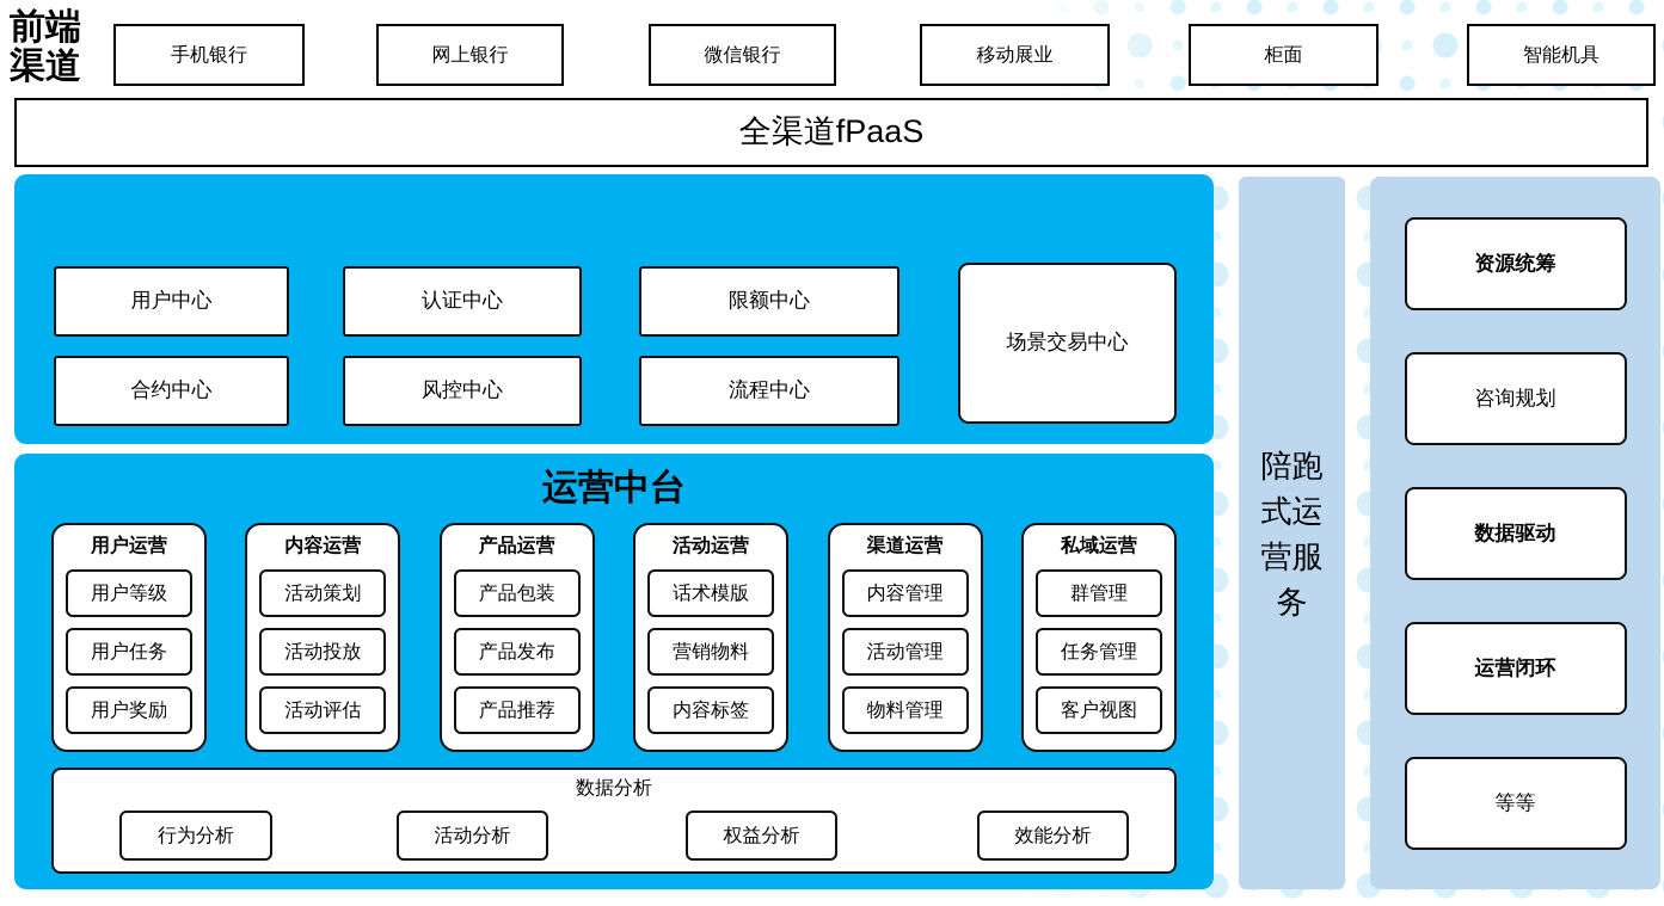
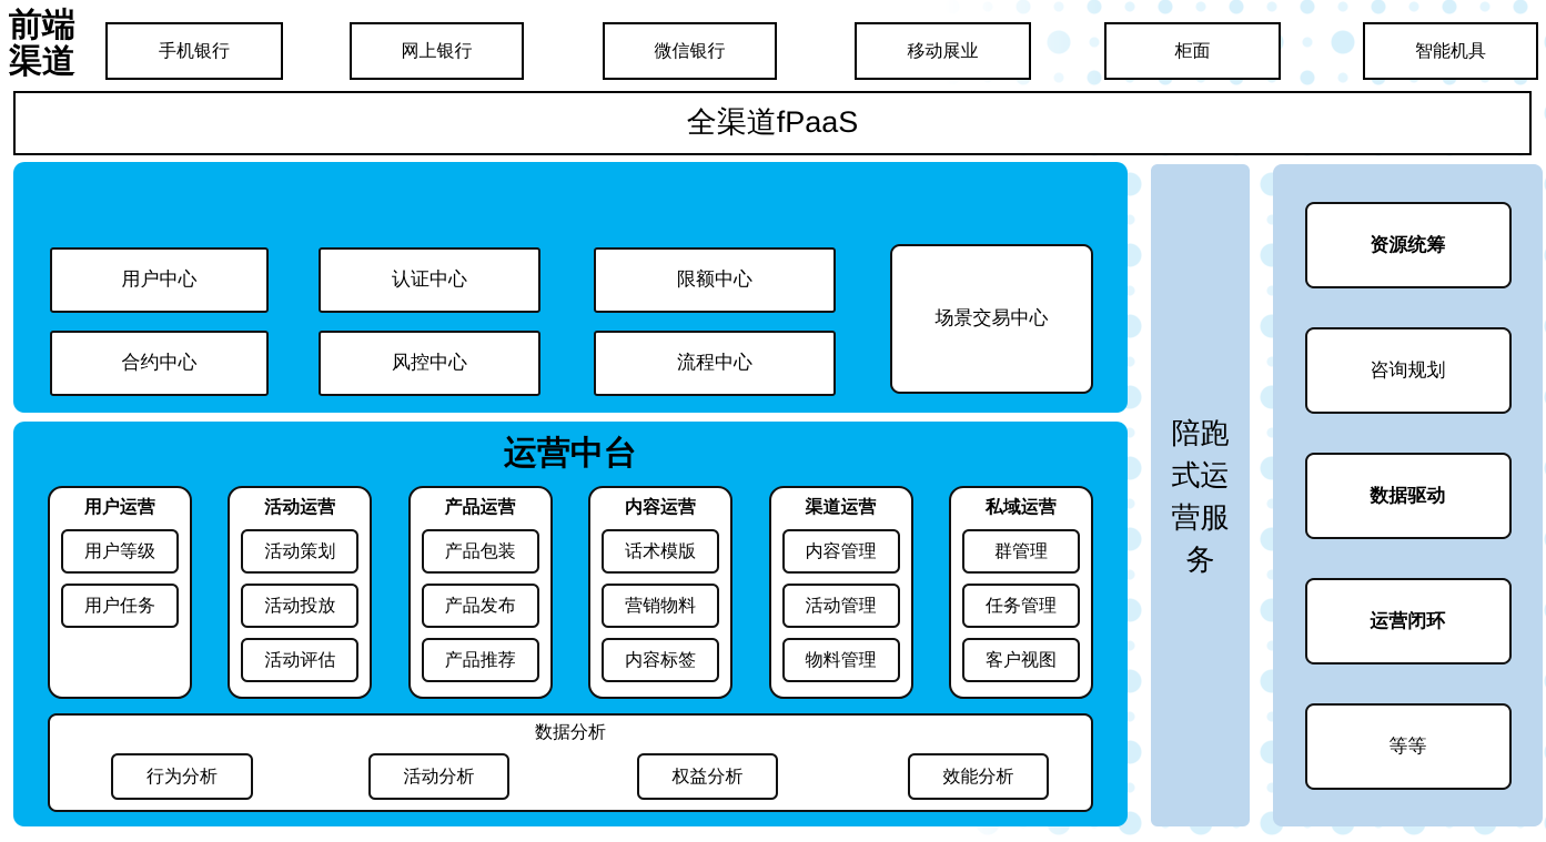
  前端渠道
  手机银行
  网上银行
  微信银行
  移动展业
  柜面
  智能机具
  全渠道fPaaS
  用户中心
  认证中心
  限额中心
  合约中心
  风控中心
  流程中心
  场景交易中心
  运营中台
  用户运营
  用户等级
  用户任务
- 用户奖励
- 内容运营
+ 活动运营
  活动策划
  活动投放
  活动评估
  产品运营
  产品包装
  产品发布
  产品推荐
- 活动运营
+ 内容运营
  话术模版
  营销物料
  内容标签
  渠道运营
  内容管理
  活动管理
  物料管理
  私域运营
  群管理
  任务管理
  客户视图
  数据分析
  行为分析
  活动分析
  权益分析
  效能分析
  陪跑式运营服务
  资源统筹
  咨询规划
  数据驱动
  运营闭环
  等等
